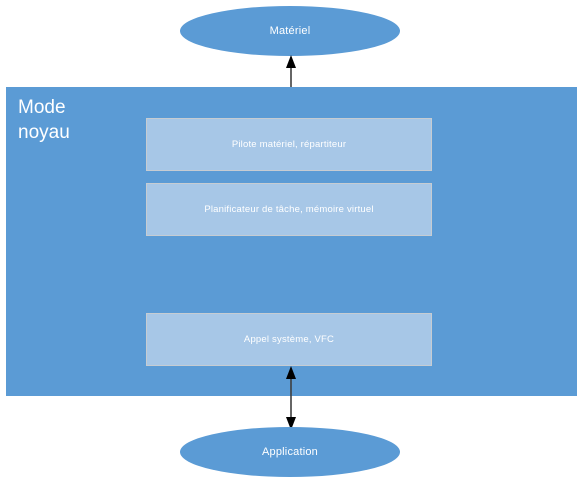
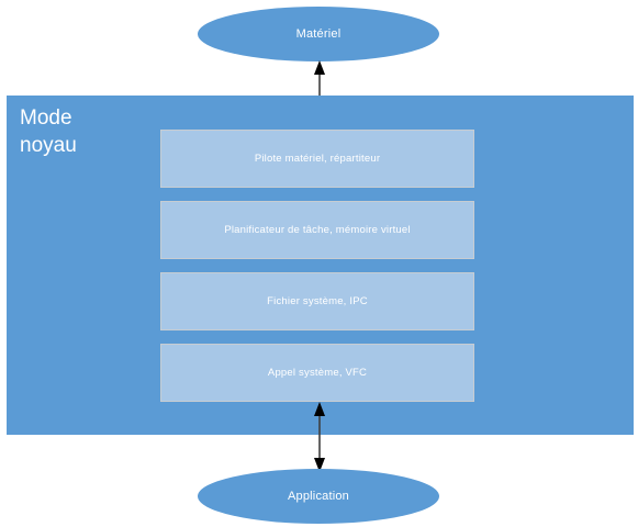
  Matériel
  Mode
  noyau
  Pilote matériel, répartiteur
  Planificateur de tâche, mémoire virtuel
+ Fichier système, IPC
  Appel système, VFC
  Application
